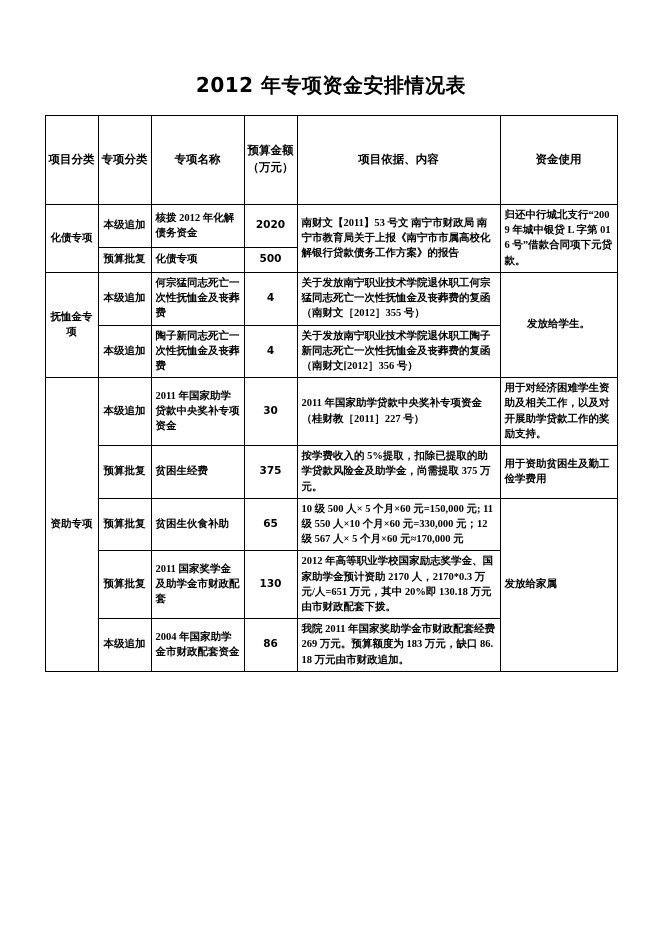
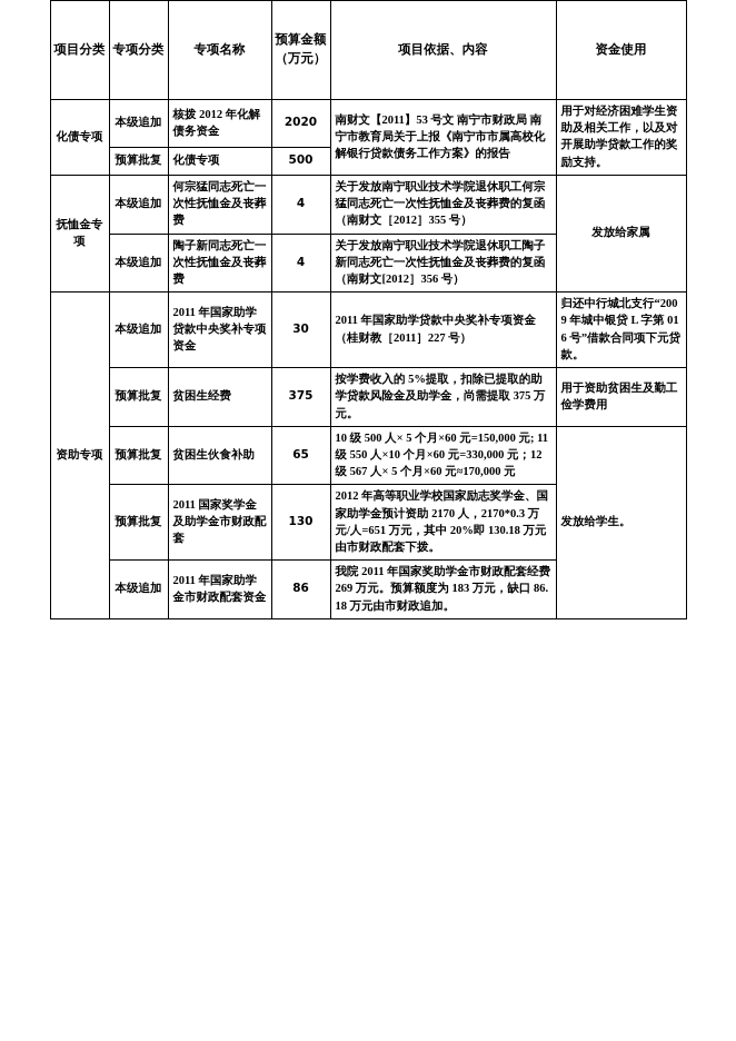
- 2012 年专项资金安排情况表
  项目分类	专项分类	专项名称	预算金额（万元）	项目依据、内容	资金使用
- 化债专项	本级追加	核拨 2012 年化解债务资金	2020	南财文【2011】53 号文 南宁市财政局 南宁市教育局关于上报《南宁市市属高校化解银行贷款债务工作方案》的报告	归还中行城北支行“2009 年城中银贷 L 字第 016 号”借款合同项下元贷款。
+ 化债专项	本级追加	核拨 2012 年化解债务资金	2020	南财文【2011】53 号文 南宁市财政局 南宁市教育局关于上报《南宁市市属高校化解银行贷款债务工作方案》的报告	用于对经济困难学生资助及相关工作，以及对开展助学贷款工作的奖励支持。
  预算批复	化债专项	500
- 抚恤金专项	本级追加	何宗猛同志死亡一次性抚恤金及丧葬费	4	关于发放南宁职业技术学院退休职工何宗猛同志死亡一次性抚恤金及丧葬费的复函（南财文［2012］355 号）	发放给学生。
+ 抚恤金专项	本级追加	何宗猛同志死亡一次性抚恤金及丧葬费	4	关于发放南宁职业技术学院退休职工何宗猛同志死亡一次性抚恤金及丧葬费的复函（南财文［2012］355 号）	发放给家属
  本级追加	陶子新同志死亡一次性抚恤金及丧葬费	4	关于发放南宁职业技术学院退休职工陶子新同志死亡一次性抚恤金及丧葬费的复函（南财文[2012］356 号）
- 资助专项	本级追加	2011 年国家助学贷款中央奖补专项资金	30	2011 年国家助学贷款中央奖补专项资金（桂财教［2011］227 号）	用于对经济困难学生资助及相关工作，以及对开展助学贷款工作的奖励支持。
+ 资助专项	本级追加	2011 年国家助学贷款中央奖补专项资金	30	2011 年国家助学贷款中央奖补专项资金（桂财教［2011］227 号）	归还中行城北支行“2009 年城中银贷 L 字第 016 号”借款合同项下元贷款。
  预算批复	贫困生经费	375	按学费收入的 5%提取，扣除已提取的助学贷款风险金及助学金，尚需提取 375 万元。	用于资助贫困生及勤工俭学费用
- 预算批复	贫困生伙食补助	65	10 级 500 人× 5 个月×60 元=150,000 元; 11 级 550 人×10 个月×60 元=330,000 元；12 级 567 人× 5 个月×60 元≈170,000 元	发放给家属
+ 预算批复	贫困生伙食补助	65	10 级 500 人× 5 个月×60 元=150,000 元; 11 级 550 人×10 个月×60 元=330,000 元；12 级 567 人× 5 个月×60 元≈170,000 元	发放给学生。
  预算批复	2011 国家奖学金及助学金市财政配套	130	2012 年高等职业学校国家励志奖学金、国家助学金预计资助 2170 人，2170*0.3 万元/人=651 万元，其中 20%即 130.18 万元由市财政配套下拨。
- 本级追加	2004 年国家助学金市财政配套资金	86	我院 2011 年国家奖助学金市财政配套经费 269 万元。预算额度为 183 万元，缺口 86.18 万元由市财政追加。
+ 本级追加	2011 年国家助学金市财政配套资金	86	我院 2011 年国家奖助学金市财政配套经费 269 万元。预算额度为 183 万元，缺口 86.18 万元由市财政追加。
